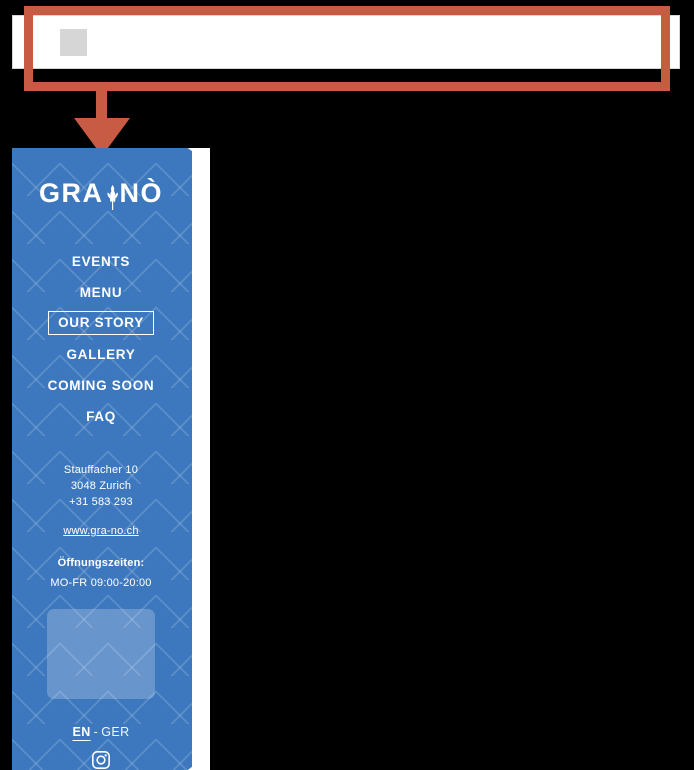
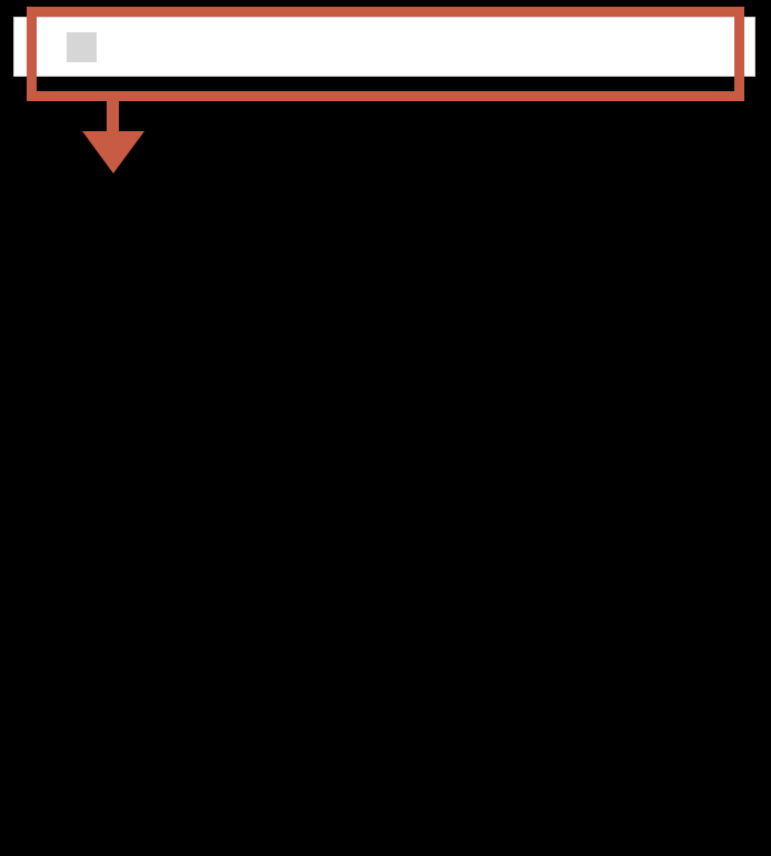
- GRA
- NÒ
- EVENTS
- MENU
- OUR STORY
- GALLERY
- COMING SOON
- FAQ
- Stauffacher 10
- 3048 Zurich
- +31 583 293
- www.gra-no.ch
- Öffnungszeiten:
- MO-FR 09:00-20:00
- EN
- -
- GER
